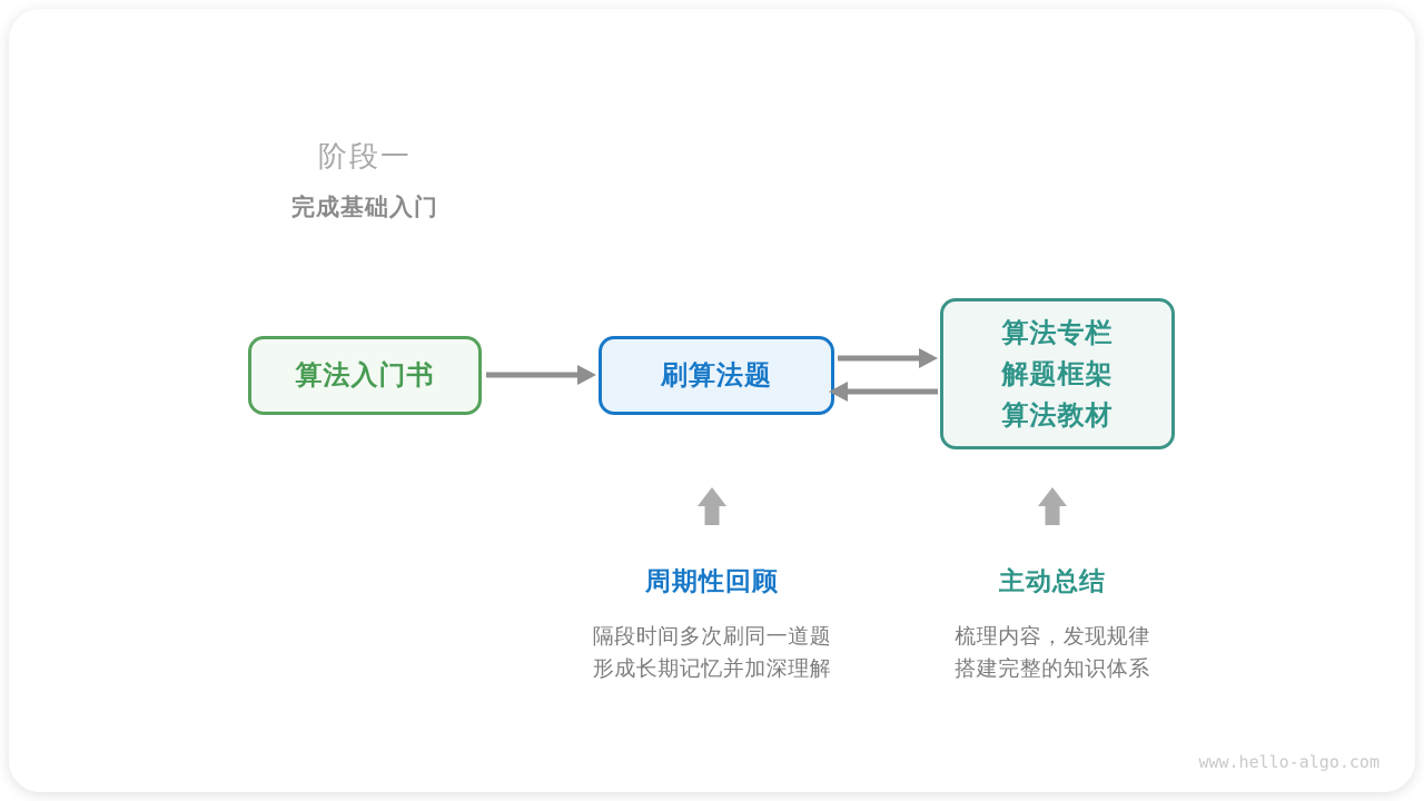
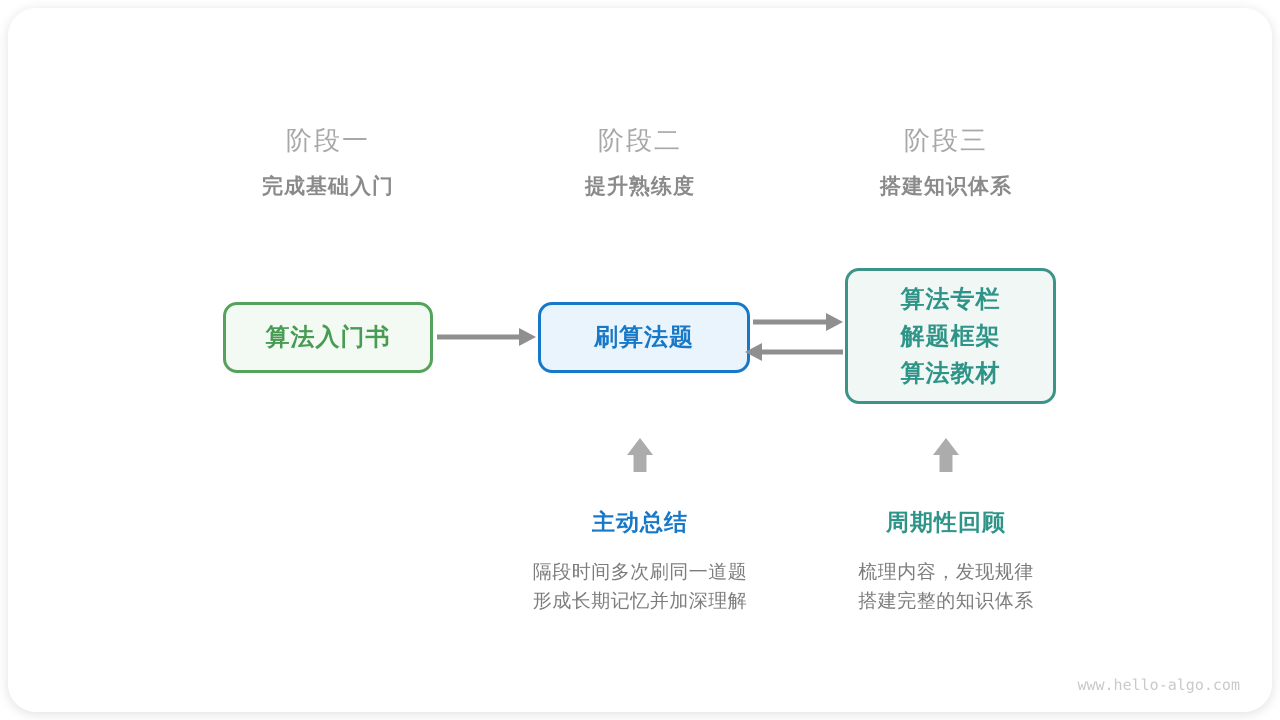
  阶段一
  完成基础入门
+ 阶段二
+ 提升熟练度
+ 阶段三
+ 搭建知识体系
  算法入门书
  刷算法题
  算法专栏
  解题框架
  算法教材
- 周期性回顾
+ 主动总结
  隔段时间多次刷同一道题
  形成长期记忆并加深理解
- 主动总结
+ 周期性回顾
  梳理内容，发现规律
  搭建完整的知识体系
  www.hello-algo.com
